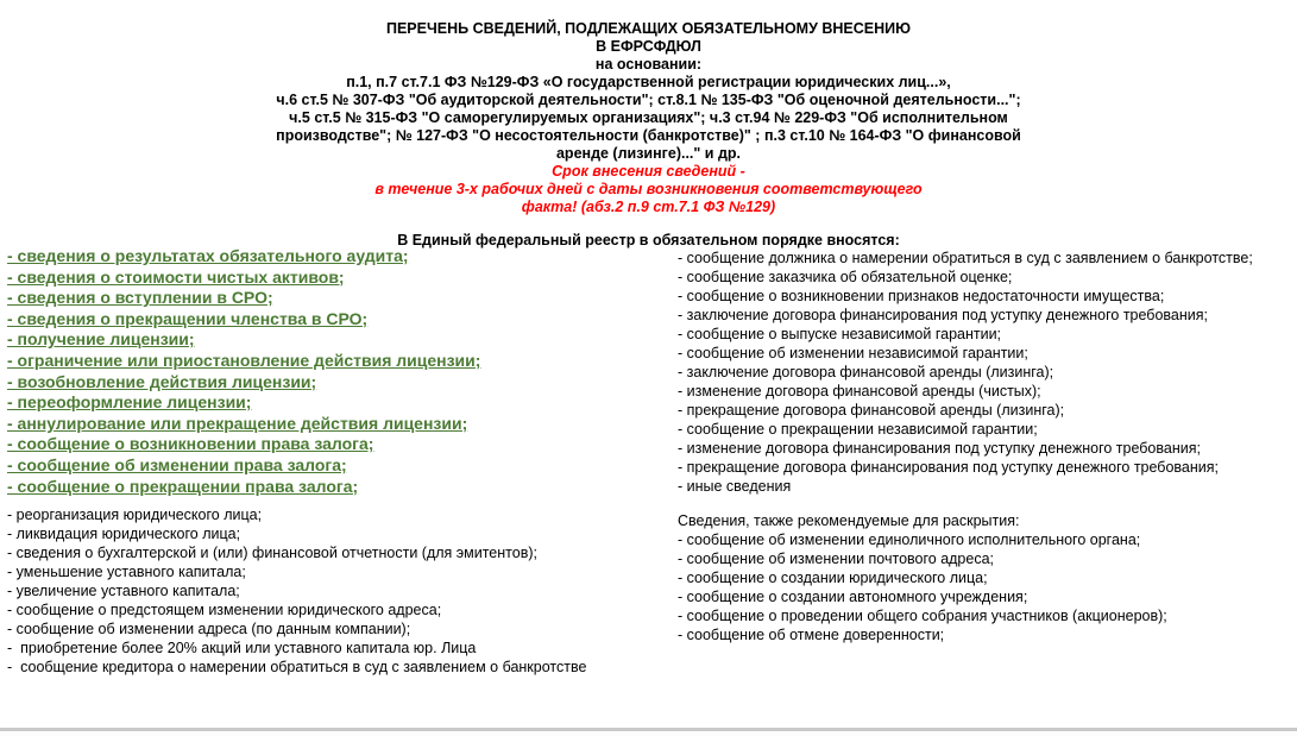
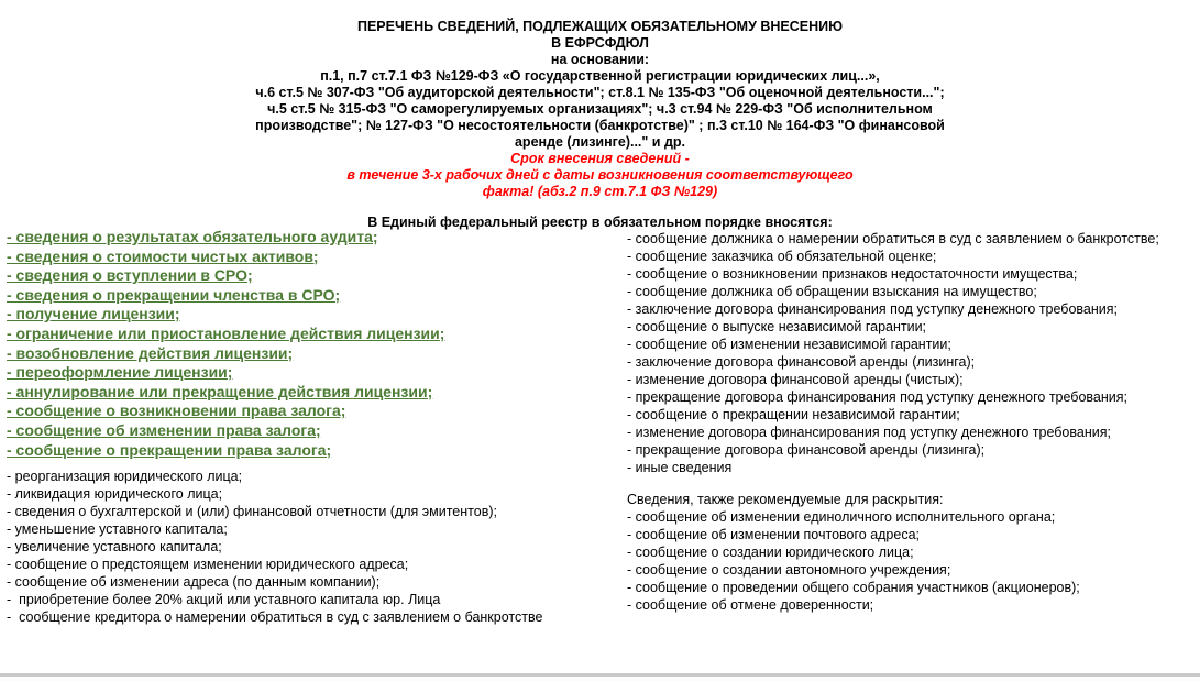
  ПЕРЕЧЕНЬ СВЕДЕНИЙ, ПОДЛЕЖАЩИХ ОБЯЗАТЕЛЬНОМУ ВНЕСЕНИЮ
  В ЕФРСФДЮЛ
  на основании:
  п.1, п.7 ст.7.1 ФЗ №129-ФЗ «О государственной регистрации юридических лиц...»,
  ч.6 ст.5 № 307-ФЗ "Об аудиторской деятельности"; ст.8.1 № 135-ФЗ "Об оценочной деятельности...";
  ч.5 ст.5 № 315-ФЗ "О саморегулируемых организациях"; ч.3 ст.94 № 229-ФЗ "Об исполнительном
  производстве"; № 127-ФЗ "О несостоятельности (банкротстве)" ; п.3 ст.10 № 164-ФЗ "О финансовой
  аренде (лизинге)..." и др.
  Срок внесения сведений -
  в течение 3-х рабочих дней с даты возникновения соответствующего
  факта! (абз.2 п.9 ст.7.1 ФЗ №129)
  В Единый федеральный реестр в обязательном порядке вносятся:
  - сведения о результатах обязательного аудита;
  - сведения о стоимости чистых активов;
  - сведения о вступлении в СРО;
  - сведения о прекращении членства в СРО;
  - получение лицензии;
  - ограничение или приостановление действия лицензии;
  - возобновление действия лицензии;
  - переоформление лицензии;
  - аннулирование или прекращение действия лицензии;
  - сообщение о возникновении права залога;
  - сообщение об изменении права залога;
  - сообщение о прекращении права залога;
  - реорганизация юридического лица;
  - ликвидация юридического лица;
  - сведения о бухгалтерской и (или) финансовой отчетности (для эмитентов);
  - уменьшение уставного капитала;
  - увеличение уставного капитала;
  - сообщение о предстоящем изменении юридического адреса;
  - сообщение об изменении адреса (по данным компании);
  - приобретение более 20% акций или уставного капитала юр. Лица
  - сообщение кредитора о намерении обратиться в суд с заявлением о банкротстве
  - сообщение должника о намерении обратиться в суд с заявлением о банкротстве;
  - сообщение заказчика об обязательной оценке;
  - сообщение о возникновении признаков недостаточности имущества;
+ - сообщение должника об обращении взыскания на имущество;
  - заключение договора финансирования под уступку денежного требования;
  - сообщение о выпуске независимой гарантии;
  - сообщение об изменении независимой гарантии;
  - заключение договора финансовой аренды (лизинга);
  - изменение договора финансовой аренды (чистых);
- - прекращение договора финансовой аренды (лизинга);
+ - прекращение договора финансирования под уступку денежного требования;
  - сообщение о прекращении независимой гарантии;
  - изменение договора финансирования под уступку денежного требования;
- - прекращение договора финансирования под уступку денежного требования;
+ - прекращение договора финансовой аренды (лизинга);
  - иные сведения
  Сведения, также рекомендуемые для раскрытия:
  - сообщение об изменении единоличного исполнительного органа;
  - сообщение об изменении почтового адреса;
  - сообщение о создании юридического лица;
  - сообщение о создании автономного учреждения;
  - сообщение о проведении общего собрания участников (акционеров);
  - сообщение об отмене доверенности;
